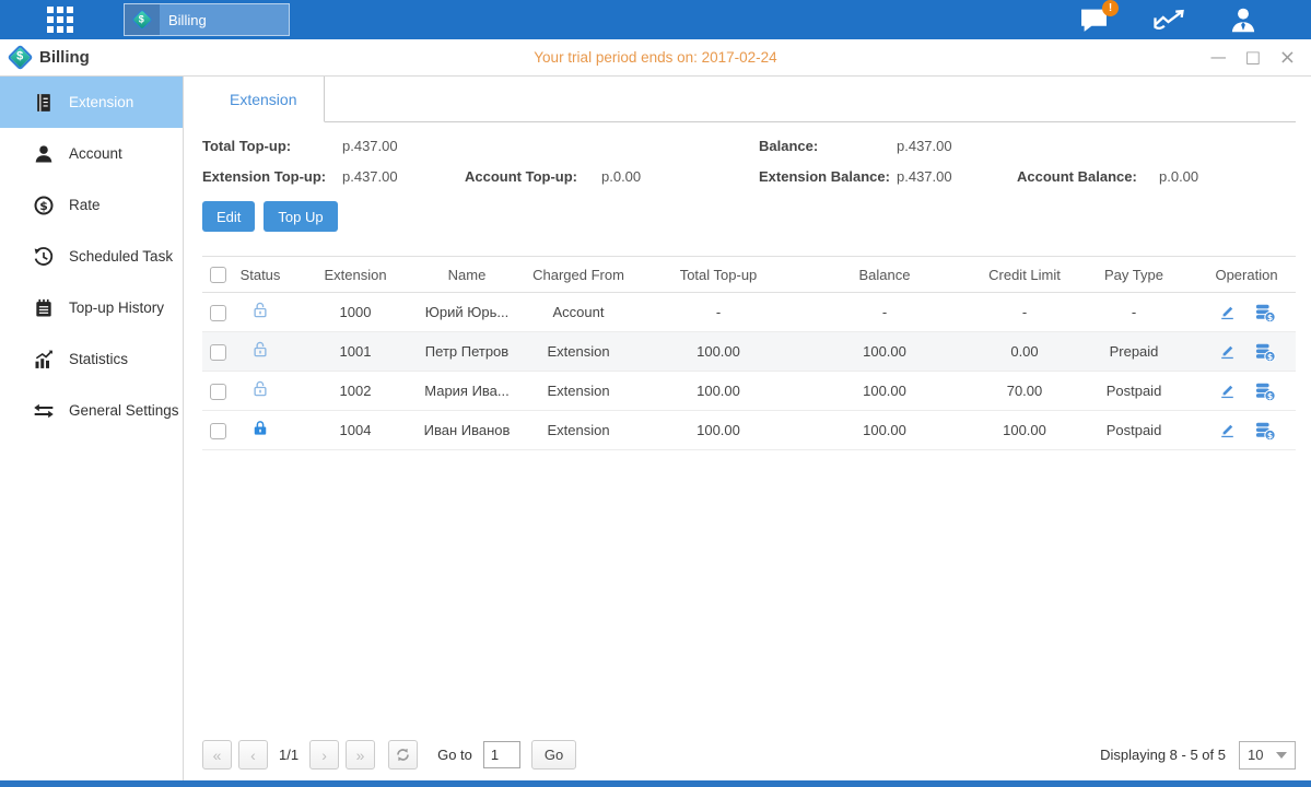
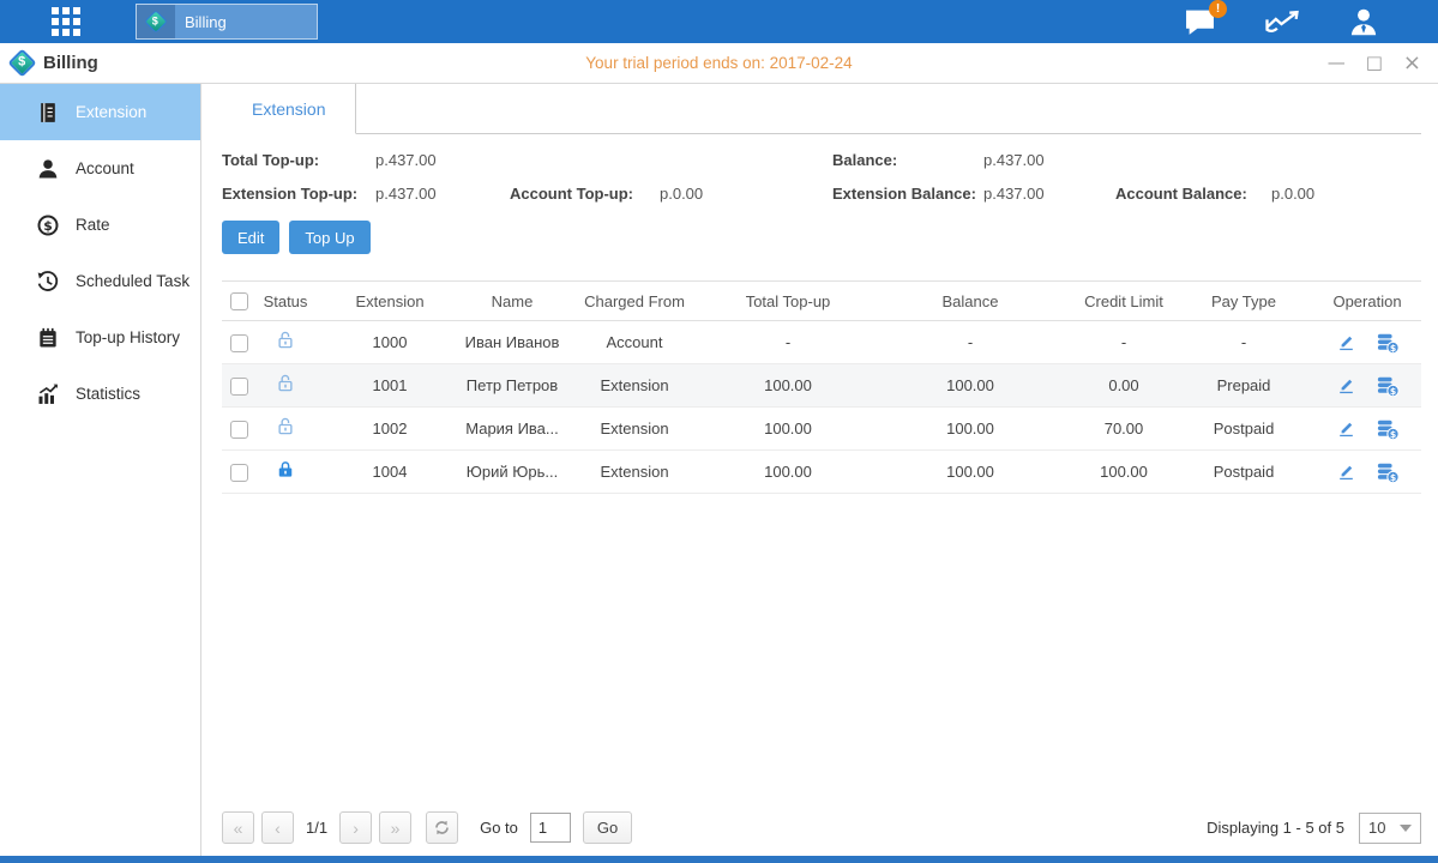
  Billing
  !
  Your trial period ends on: 2017-02-24
  Billing
  —
  □
  ×
  Extension
  Account
  $
  Rate
  Scheduled Task
  Top-up History
  Statistics
- General Settings
  Extension
  Total Top-up:
  p.437.00
  Balance:
  p.437.00
  Extension Top-up:
  p.437.00
  Account Top-up:
  p.0.00
  Extension Balance:
  p.437.00
  Account Balance:
  p.0.00
  Edit
  Top Up
  	Status	Extension	Name	Charged From	Total Top-up	Balance	Credit Limit	Pay Type	Operation
- 		1000	Юрий Юрь...	Account	-	-	-	-	$
+ 		1000	Иван Иванов	Account	-	-	-	-	$
  		1001	Петр Петров	Extension	100.00	100.00	0.00	Prepaid	$
  		1002	Мария Ива...	Extension	100.00	100.00	70.00	Postpaid	$
- 		1004	Иван Иванов	Extension	100.00	100.00	100.00	Postpaid	$
+ 		1004	Юрий Юрь...	Extension	100.00	100.00	100.00	Postpaid	$
  «
  ‹
  1/1
  ›
  »
  Go to
  1
  Go
- Displaying 8 - 5 of 5
+ Displaying 1 - 5 of 5
  10
